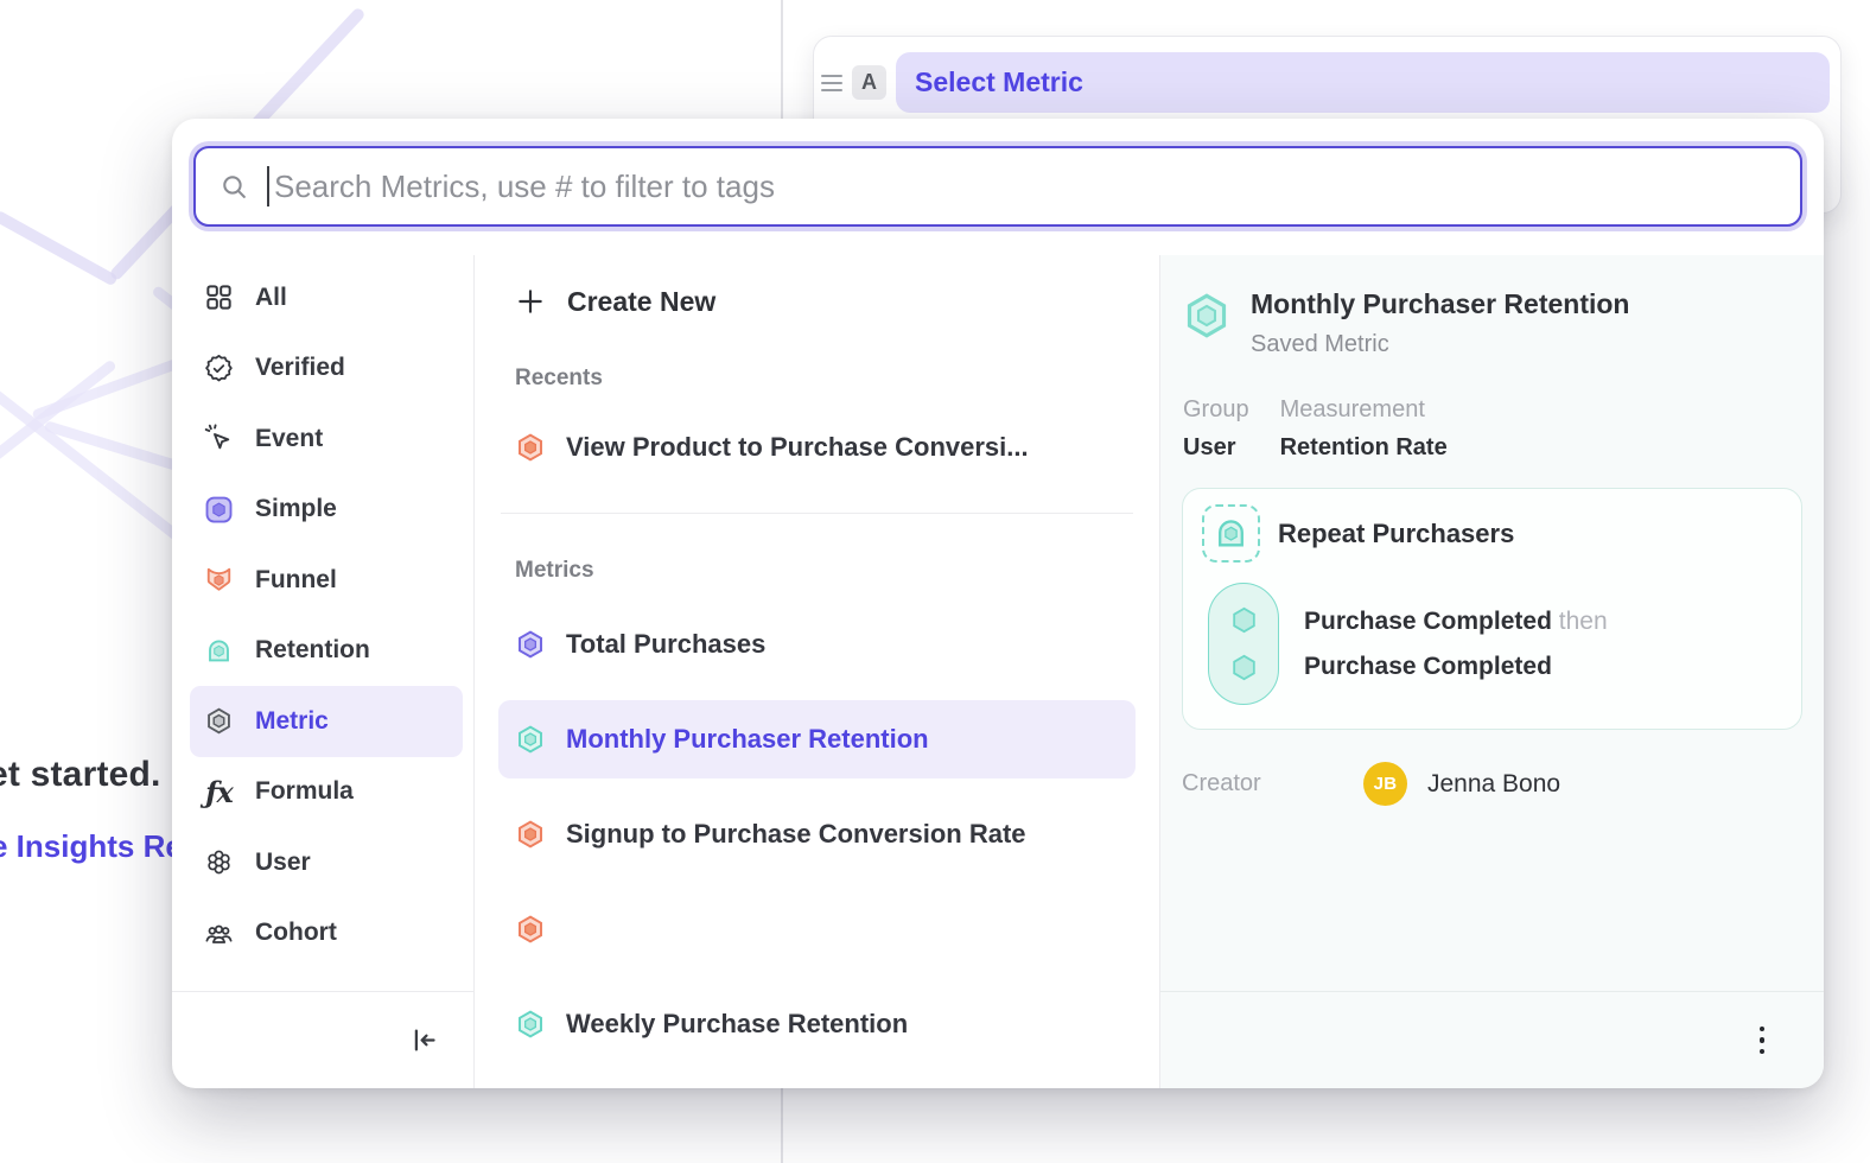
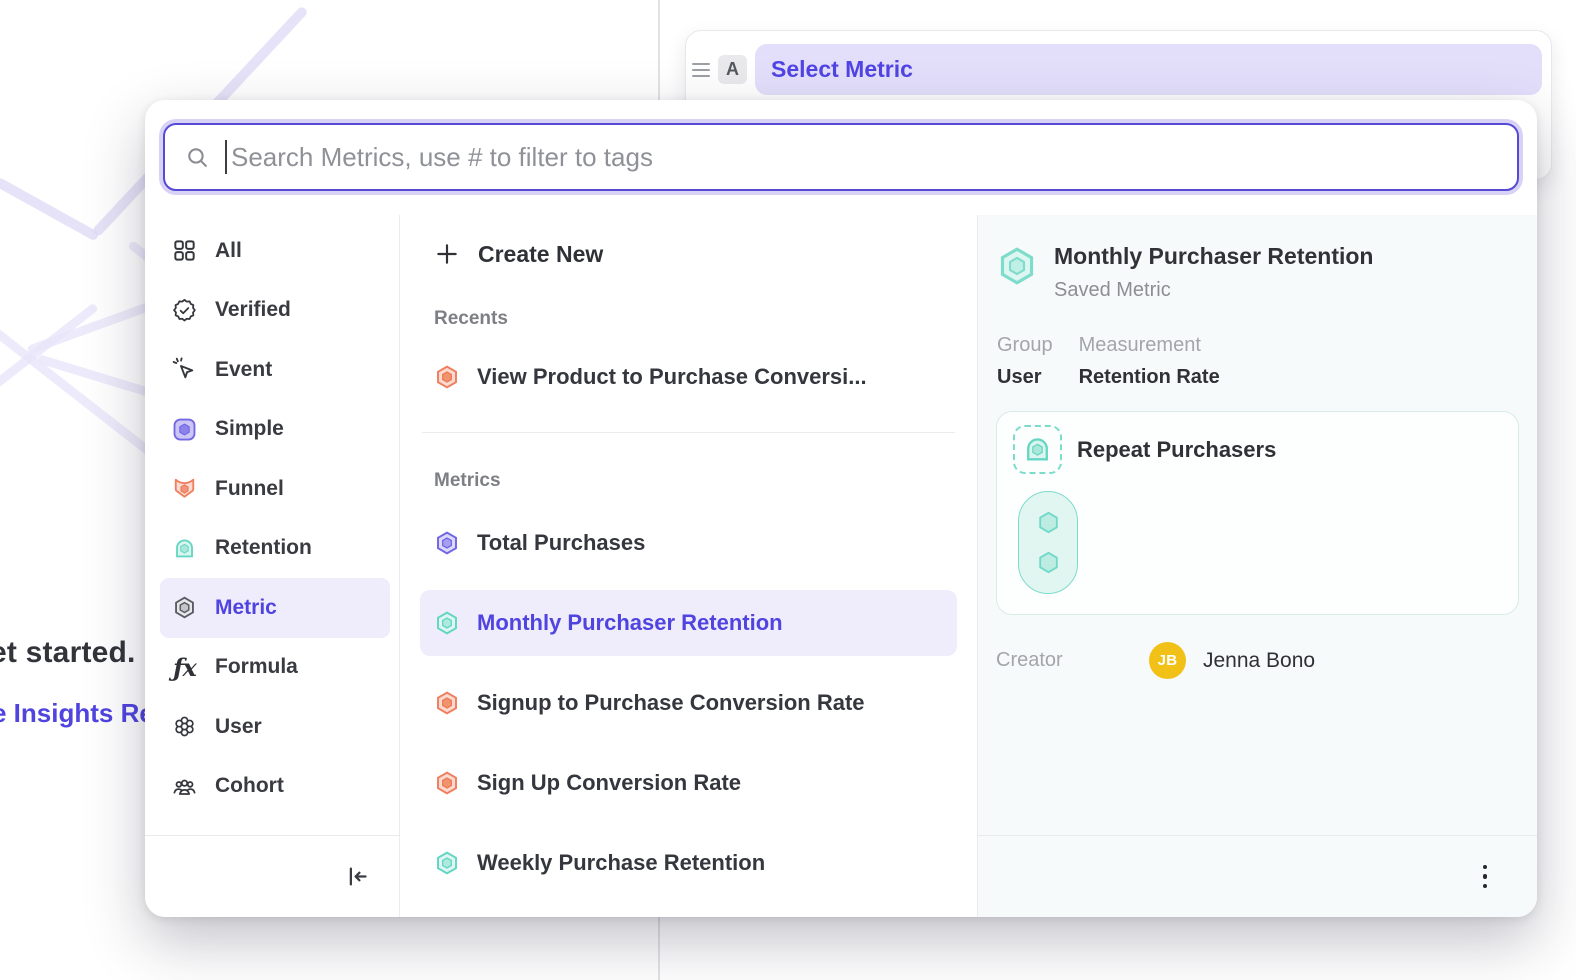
  t started.
  Insights R
  A
  Select Metric
  Search Metrics, use # to filter to tags
  All
  Verified
  Event
  Simple
  Funnel
  Retention
  Metric
  ƒx
  Formula
  User
  Cohort
  Create New
  Recents
  View Product to Purchase Conversi...
  Metrics
  Total Purchases
  Monthly Purchaser Retention
  Signup to Purchase Conversion Rate
+ Sign Up Conversion Rate
  Weekly Purchase Retention
  Monthly Purchaser Retention
  Saved Metric
  Group
  User
  Measurement
  Retention Rate
  Repeat Purchasers
- Purchase Completed then
- Purchase Completed
  Creator
  JB
  Jenna Bono
